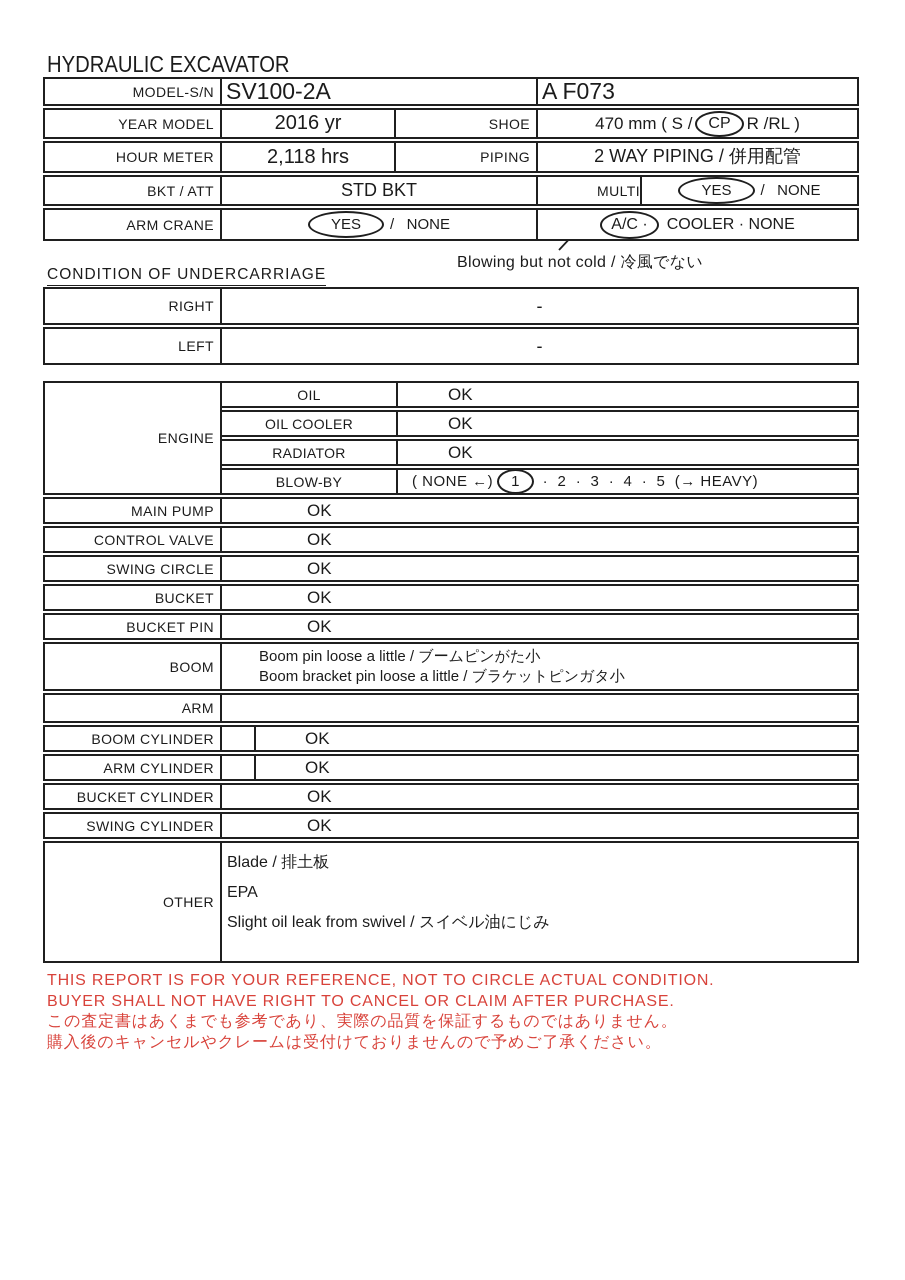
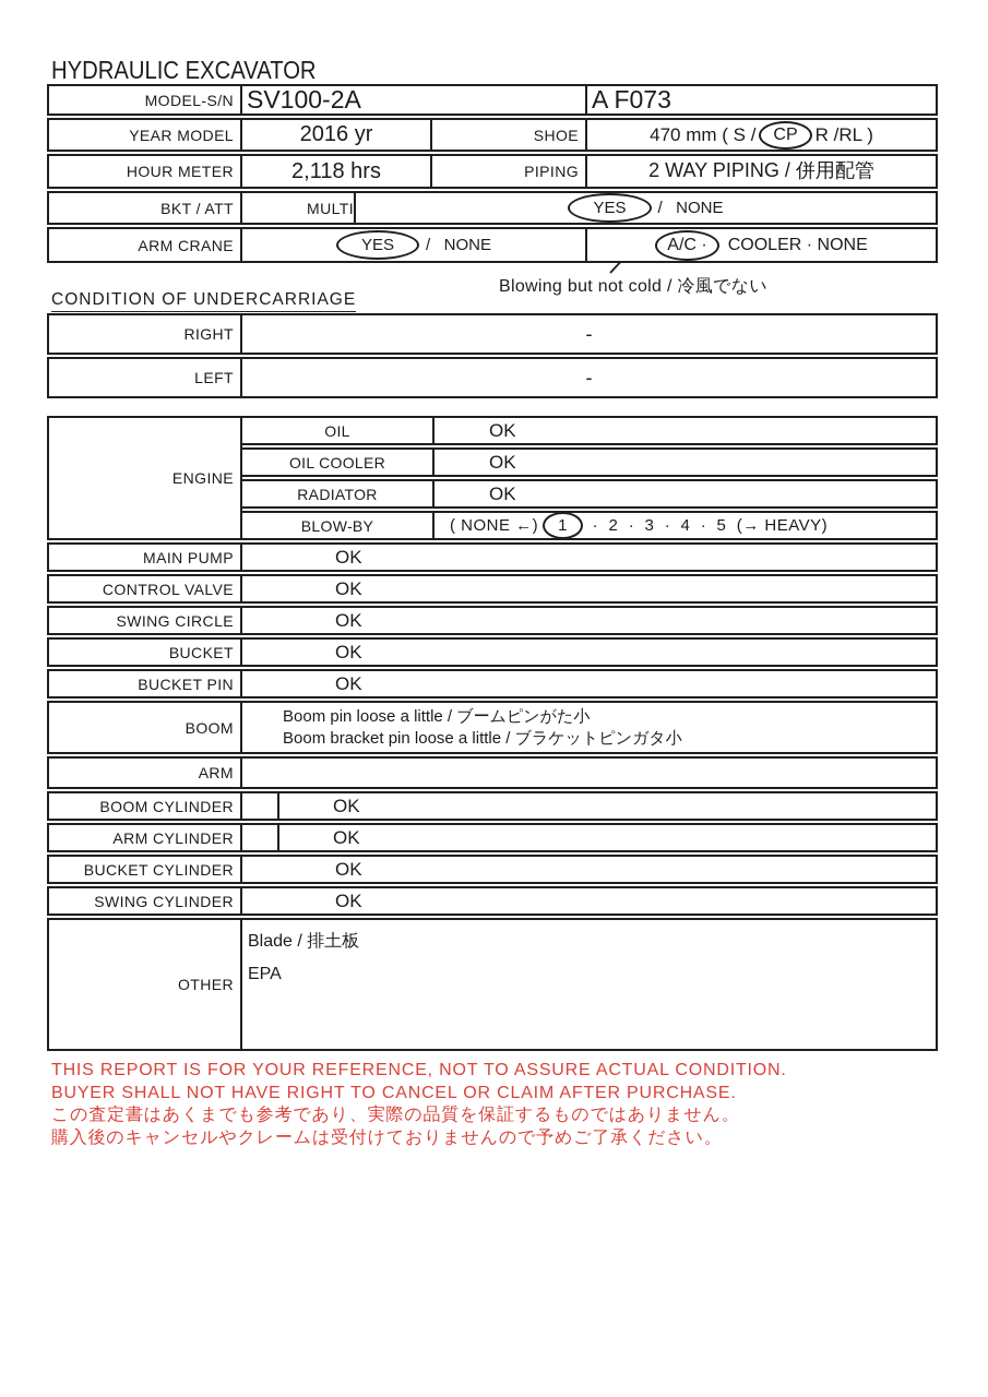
  HYDRAULIC EXCAVATOR
  MODEL-S/N
  SV100-2A
  A F073
  YEAR MODEL
  2016 yr
  SHOE
  470 mm ( S /
  CP
  R /RL )
  HOUR METER
  2,118 hrs
  PIPING
  2 WAY PIPING / 併用配管
  BKT / ATT
- STD BKT
  MULTI
  YES
  / NONE
  ARM CRANE
  YES
  / NONE
  A/C ·
  COOLER · NONE
  Blowing but not cold / 冷風でない
  CONDITION OF UNDERCARRIAGE
  RIGHT
  -
  LEFT
  -
  ENGINE
  OIL
  OK
  OIL COOLER
  OK
  RADIATOR
  OK
  BLOW-BY
  ( NONE ←)
  1
  · 2 · 3 · 4 · 5 (→ HEAVY)
  MAIN PUMP
  OK
  CONTROL VALVE
  OK
  SWING CIRCLE
  OK
  BUCKET
  OK
  BUCKET PIN
  OK
  BOOM
  Boom pin loose a little / ブームピンがた小
  Boom bracket pin loose a little / ブラケットピンガタ小
  ARM
  BOOM CYLINDER
  OK
  ARM CYLINDER
  OK
  BUCKET CYLINDER
  OK
  SWING CYLINDER
  OK
  OTHER
  Blade / 排土板
  EPA
- Slight oil leak from swivel / スイベル油にじみ
- THIS REPORT IS FOR YOUR REFERENCE, NOT TO CIRCLE ACTUAL CONDITION.
+ THIS REPORT IS FOR YOUR REFERENCE, NOT TO ASSURE ACTUAL CONDITION.
  BUYER SHALL NOT HAVE RIGHT TO CANCEL OR CLAIM AFTER PURCHASE.
  この査定書はあくまでも参考であり、実際の品質を保証するものではありません。
  購入後のキャンセルやクレームは受付けておりませんので予めご了承ください。
